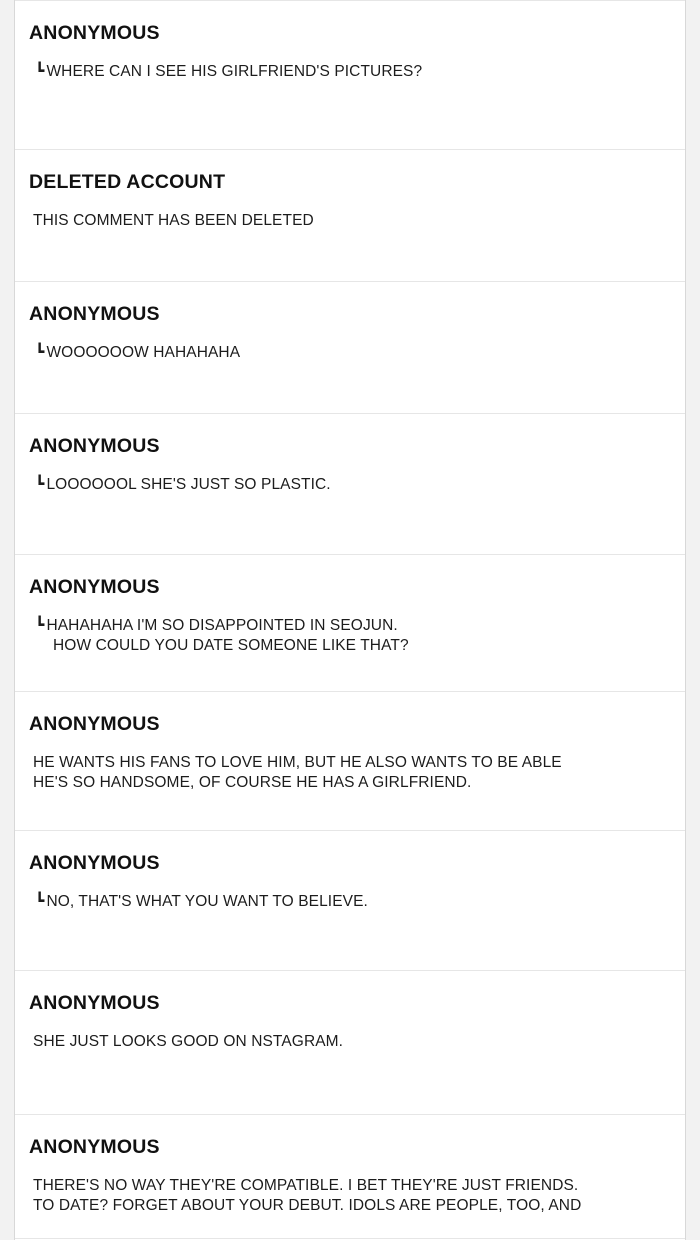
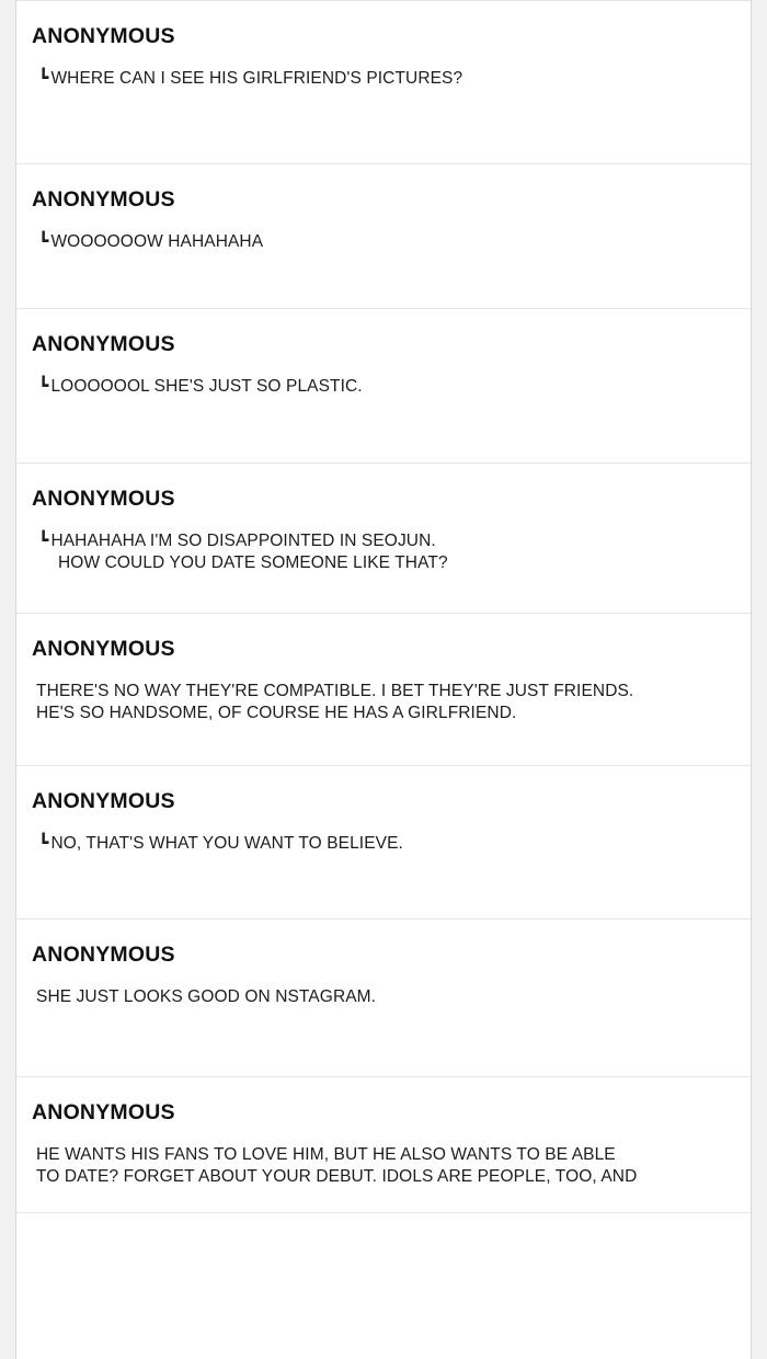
  ANONYMOUS
  ┗WHERE CAN I SEE HIS GIRLFRIEND'S PICTURES?
- DELETED ACCOUNT
- THIS COMMENT HAS BEEN DELETED
  ANONYMOUS
  ┗WOOOOOOW HAHAHAHA
  ANONYMOUS
  ┗LOOOOOOL SHE'S JUST SO PLASTIC.
  ANONYMOUS
  ┗HAHAHAHA I'M SO DISAPPOINTED IN SEOJUN.
  HOW COULD YOU DATE SOMEONE LIKE THAT?
  ANONYMOUS
- HE WANTS HIS FANS TO LOVE HIM, BUT HE ALSO WANTS TO BE ABLE
+ THERE'S NO WAY THEY'RE COMPATIBLE. I BET THEY'RE JUST FRIENDS.
  HE'S SO HANDSOME, OF COURSE HE HAS A GIRLFRIEND.
  ANONYMOUS
  ┗NO, THAT'S WHAT YOU WANT TO BELIEVE.
  ANONYMOUS
  SHE JUST LOOKS GOOD ON NSTAGRAM.
  ANONYMOUS
- THERE'S NO WAY THEY'RE COMPATIBLE. I BET THEY'RE JUST FRIENDS.
+ HE WANTS HIS FANS TO LOVE HIM, BUT HE ALSO WANTS TO BE ABLE
  TO DATE? FORGET ABOUT YOUR DEBUT. IDOLS ARE PEOPLE, TOO, AND
